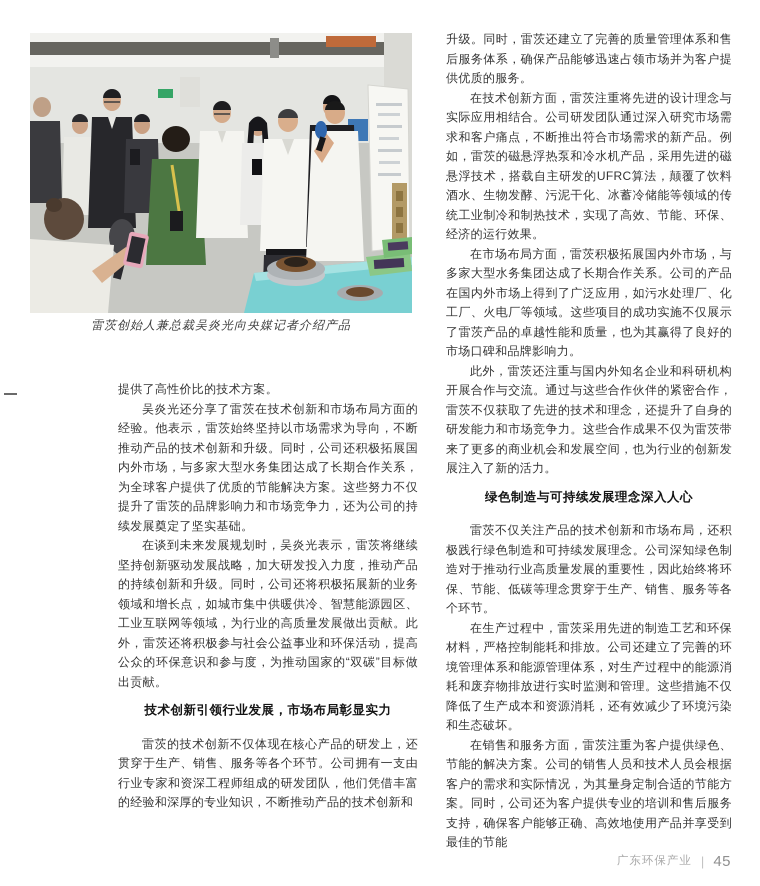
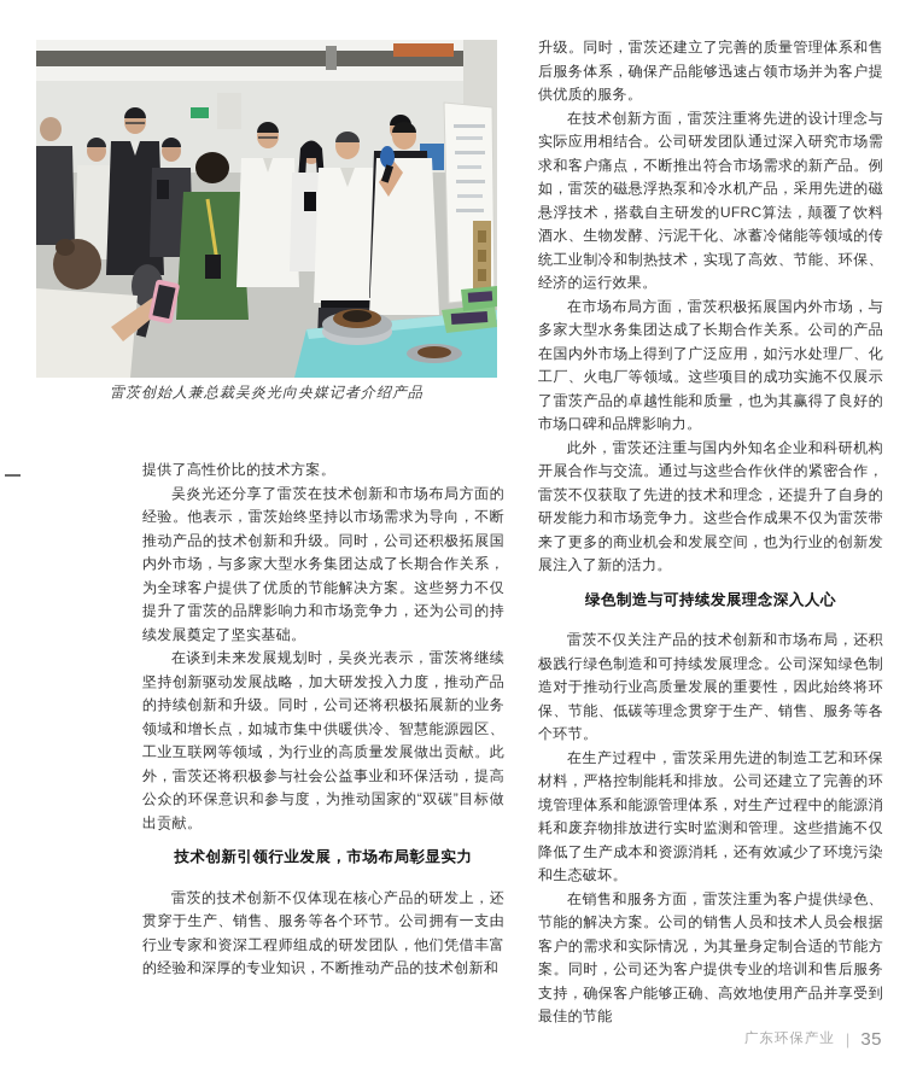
  雷茨创始人兼总裁吴炎光向央媒记者介绍产品
  提供了高性价比的技术方案。
  吴炎光还分享了雷茨在技术创新和市场布局方面的经验。他表示，雷茨始终坚持以市场需求为导向，不断推动产品的技术创新和升级。同时，公司还积极拓展国内外市场，与多家大型水务集团达成了长期合作关系，为全球客户提供了优质的节能解决方案。这些努力不仅提升了雷茨的品牌影响力和市场竞争力，还为公司的持续发展奠定了坚实基础。
  在谈到未来发展规划时，吴炎光表示，雷茨将继续坚持创新驱动发展战略，加大研发投入力度，推动产品的持续创新和升级。同时，公司还将积极拓展新的业务领域和增长点，如城市集中供暖供冷、智慧能源园区、工业互联网等领域，为行业的高质量发展做出贡献。此外，雷茨还将积极参与社会公益事业和环保活动，提高公众的环保意识和参与度，为推动国家的“双碳”目标做出贡献。
  技术创新引领行业发展，市场布局彰显实力
  雷茨的技术创新不仅体现在核心产品的研发上，还贯穿于生产、销售、服务等各个环节。公司拥有一支由行业专家和资深工程师组成的研发团队，他们凭借丰富的经验和深厚的专业知识，不断推动产品的技术创新和
  升级。同时，雷茨还建立了完善的质量管理体系和售后服务体系，确保产品能够迅速占领市场并为客户提供优质的服务。
  在技术创新方面，雷茨注重将先进的设计理念与实际应用相结合。公司研发团队通过深入研究市场需求和客户痛点，不断推出符合市场需求的新产品。例如，雷茨的磁悬浮热泵和冷水机产品，采用先进的磁悬浮技术，搭载自主研发的UFRC算法，颠覆了饮料酒水、生物发酵、污泥干化、冰蓄冷储能等领域的传统工业制冷和制热技术，实现了高效、节能、环保、经济的运行效果。
  在市场布局方面，雷茨积极拓展国内外市场，与多家大型水务集团达成了长期合作关系。公司的产品在国内外市场上得到了广泛应用，如污水处理厂、化工厂、火电厂等领域。这些项目的成功实施不仅展示了雷茨产品的卓越性能和质量，也为其赢得了良好的市场口碑和品牌影响力。
  此外，雷茨还注重与国内外知名企业和科研机构开展合作与交流。通过与这些合作伙伴的紧密合作，雷茨不仅获取了先进的技术和理念，还提升了自身的研发能力和市场竞争力。这些合作成果不仅为雷茨带来了更多的商业机会和发展空间，也为行业的创新发展注入了新的活力。
  绿色制造与可持续发展理念深入人心
  雷茨不仅关注产品的技术创新和市场布局，还积极践行绿色制造和可持续发展理念。公司深知绿色制造对于推动行业高质量发展的重要性，因此始终将环保、节能、低碳等理念贯穿于生产、销售、服务等各个环节。
  在生产过程中，雷茨采用先进的制造工艺和环保材料，严格控制能耗和排放。公司还建立了完善的环境管理体系和能源管理体系，对生产过程中的能源消耗和废弃物排放进行实时监测和管理。这些措施不仅降低了生产成本和资源消耗，还有效减少了环境污染和生态破坏。
  在销售和服务方面，雷茨注重为客户提供绿色、节能的解决方案。公司的销售人员和技术人员会根据客户的需求和实际情况，为其量身定制合适的节能方案。同时，公司还为客户提供专业的培训和售后服务支持，确保客户能够正确、高效地使用产品并享受到最佳的节能
  广东环保产业
  |
- 45
+ 35
